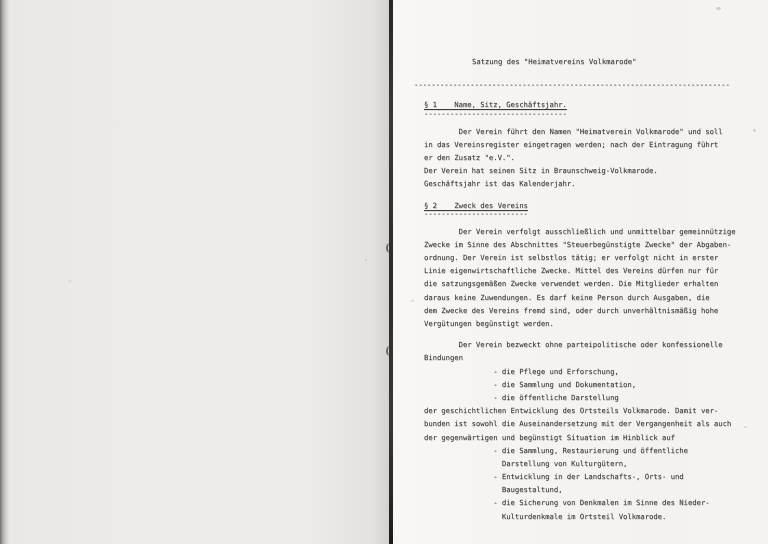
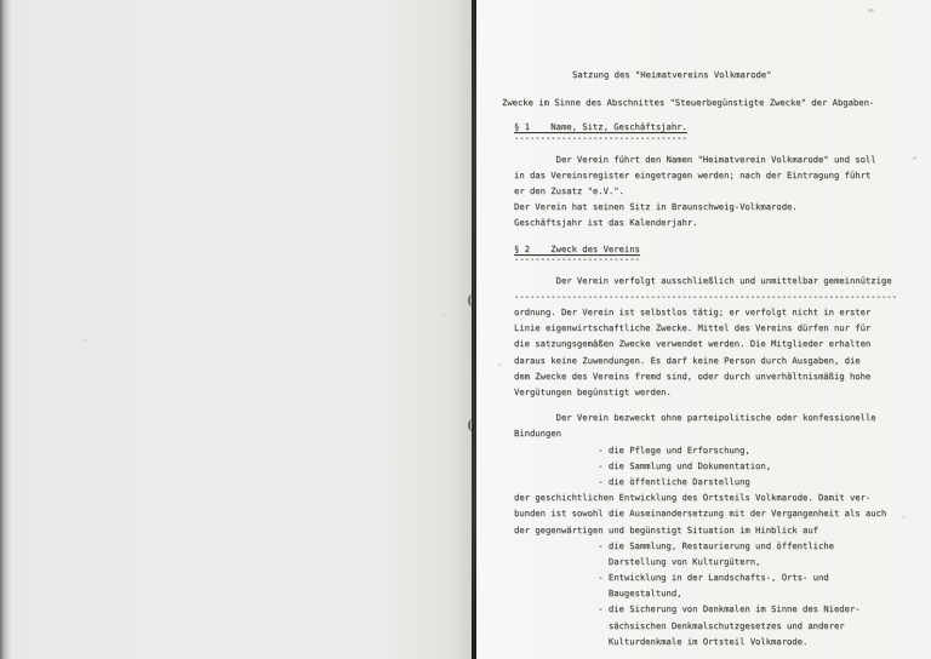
  Satzung des "Heimatvereins Volkmarode"
- -------------------------------------------------------------------------
+ Zwecke im Sinne des Abschnittes "Steuerbegünstigte Zwecke" der Abgaben-
  § 1 Name, Sitz, Geschäftsjahr.
  ---------------------------------
  Der Verein führt den Namen "Heimatverein Volkmarode" und soll
  in das Vereinsregister eingetragen werden; nach der Eintragung führt
  er den Zusatz "e.V.".
  Der Verein hat seinen Sitz in Braunschweig-Volkmarode.
  Geschäftsjahr ist das Kalenderjahr.
  § 2 Zweck des Vereins
  ------------------------
  Der Verein verfolgt ausschließlich und unmittelbar gemeinnützige
- Zwecke im Sinne des Abschnittes "Steuerbegünstigte Zwecke" der Abgaben-
+ -------------------------------------------------------------------------
  ordnung. Der Verein ist selbstlos tätig; er verfolgt nicht in erster
  Linie eigenwirtschaftliche Zwecke. Mittel des Vereins dürfen nur für
  die satzungsgemäßen Zwecke verwendet werden. Die Mitglieder erhalten
  daraus keine Zuwendungen. Es darf keine Person durch Ausgaben, die
  dem Zwecke des Vereins fremd sind, oder durch unverhältnismäßig hohe
  Vergütungen begünstigt werden.
  Der Verein bezweckt ohne parteipolitische oder konfessionelle
  Bindungen
  - die Pflege und Erforschung,
  - die Sammlung und Dokumentation,
  - die öffentliche Darstellung
  der geschichtlichen Entwicklung des Ortsteils Volkmarode. Damit ver-
  bunden ist sowohl die Auseinandersetzung mit der Vergangenheit als auch
  der gegenwärtigen und begünstigt Situation im Hinblick auf
  - die Sammlung, Restaurierung und öffentliche
  Darstellung von Kulturgütern,
  - Entwicklung in der Landschafts-, Orts- und
  Baugestaltund,
  - die Sicherung von Denkmalen im Sinne des Nieder-
+ sächsischen Denkmalschutzgesetzes und anderer
  Kulturdenkmale im Ortsteil Volkmarode.
